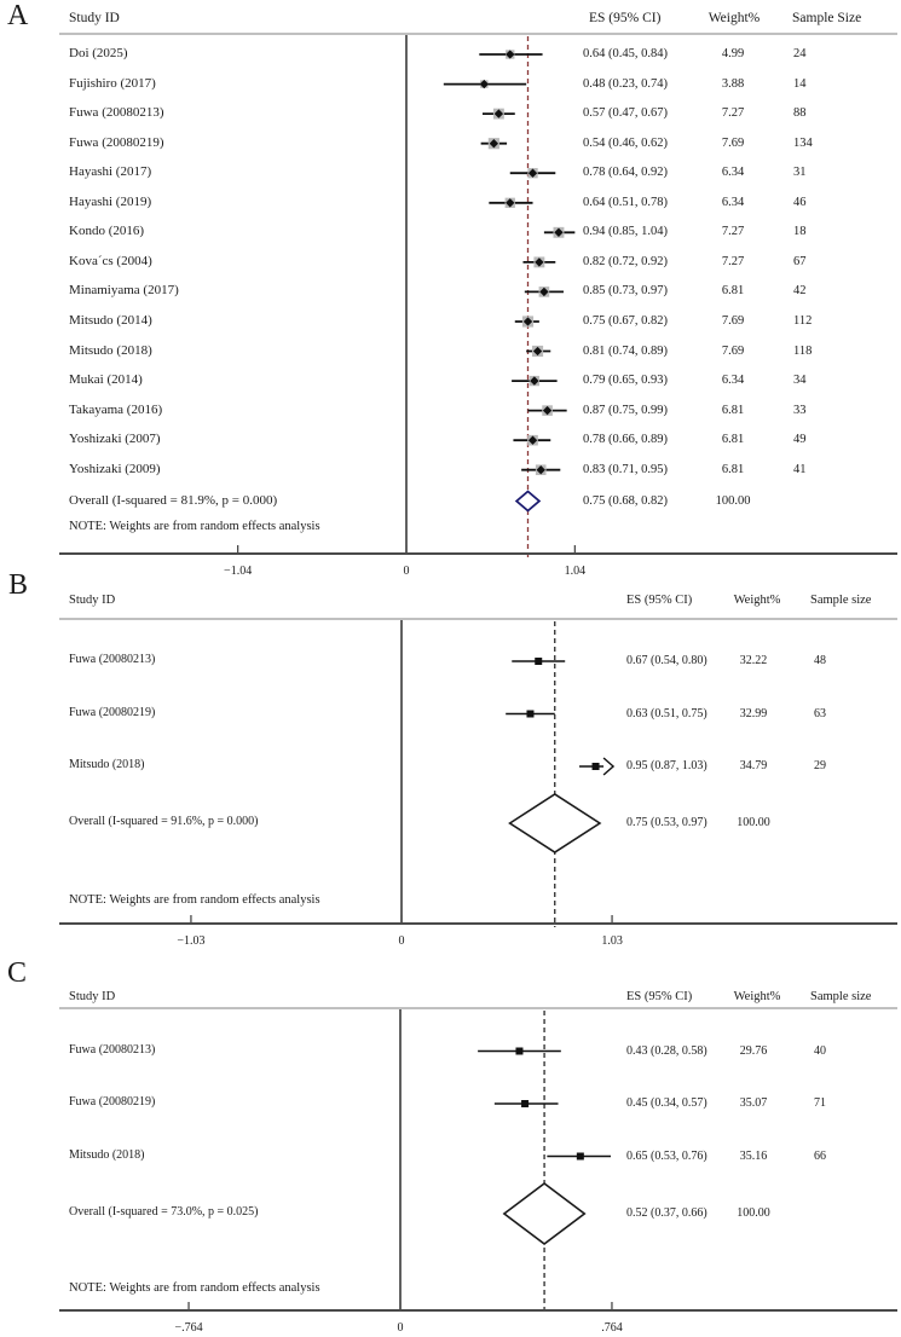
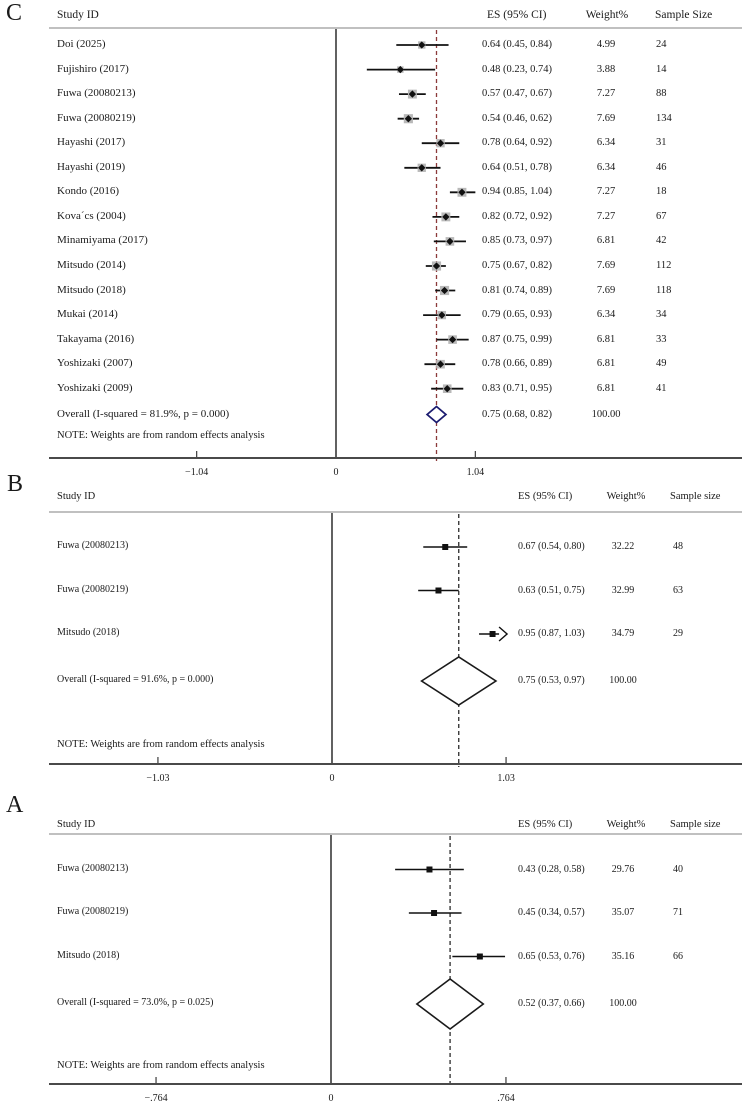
- A
+ C
  Study ID
  ES (95% CI)
  Weight%
  Sample Size
  −1.04
  0
  1.04
  Doi (2025)
  0.64 (0.45, 0.84)
  4.99
  24
  Fujishiro (2017)
  0.48 (0.23, 0.74)
  3.88
  14
  Fuwa (20080213)
  0.57 (0.47, 0.67)
  7.27
  88
  Fuwa (20080219)
  0.54 (0.46, 0.62)
  7.69
  134
  Hayashi (2017)
  0.78 (0.64, 0.92)
  6.34
  31
  Hayashi (2019)
  0.64 (0.51, 0.78)
  6.34
  46
  Kondo (2016)
  0.94 (0.85, 1.04)
  7.27
  18
  Kova´cs (2004)
  0.82 (0.72, 0.92)
  7.27
  67
  Minamiyama (2017)
  0.85 (0.73, 0.97)
  6.81
  42
  Mitsudo (2014)
  0.75 (0.67, 0.82)
  7.69
  112
  Mitsudo (2018)
  0.81 (0.74, 0.89)
  7.69
  118
  Mukai (2014)
  0.79 (0.65, 0.93)
  6.34
  34
  Takayama (2016)
  0.87 (0.75, 0.99)
  6.81
  33
  Yoshizaki (2007)
  0.78 (0.66, 0.89)
  6.81
  49
  Yoshizaki (2009)
  0.83 (0.71, 0.95)
  6.81
  41
  Overall (I-squared = 81.9%, p = 0.000)
  0.75 (0.68, 0.82)
  100.00
  NOTE: Weights are from random effects analysis
  B
  Study ID
  ES (95% CI)
  Weight%
  Sample size
  −1.03
  0
  1.03
  Fuwa (20080213)
  0.67 (0.54, 0.80)
  32.22
  48
  Fuwa (20080219)
  0.63 (0.51, 0.75)
  32.99
  63
  Mitsudo (2018)
  0.95 (0.87, 1.03)
  34.79
  29
  Overall (I-squared = 91.6%, p = 0.000)
  0.75 (0.53, 0.97)
  100.00
  NOTE: Weights are from random effects analysis
- C
+ A
  Study ID
  ES (95% CI)
  Weight%
  Sample size
  −.764
  0
  .764
  Fuwa (20080213)
  0.43 (0.28, 0.58)
  29.76
  40
  Fuwa (20080219)
  0.45 (0.34, 0.57)
  35.07
  71
  Mitsudo (2018)
  0.65 (0.53, 0.76)
  35.16
  66
  Overall (I-squared = 73.0%, p = 0.025)
  0.52 (0.37, 0.66)
  100.00
  NOTE: Weights are from random effects analysis
